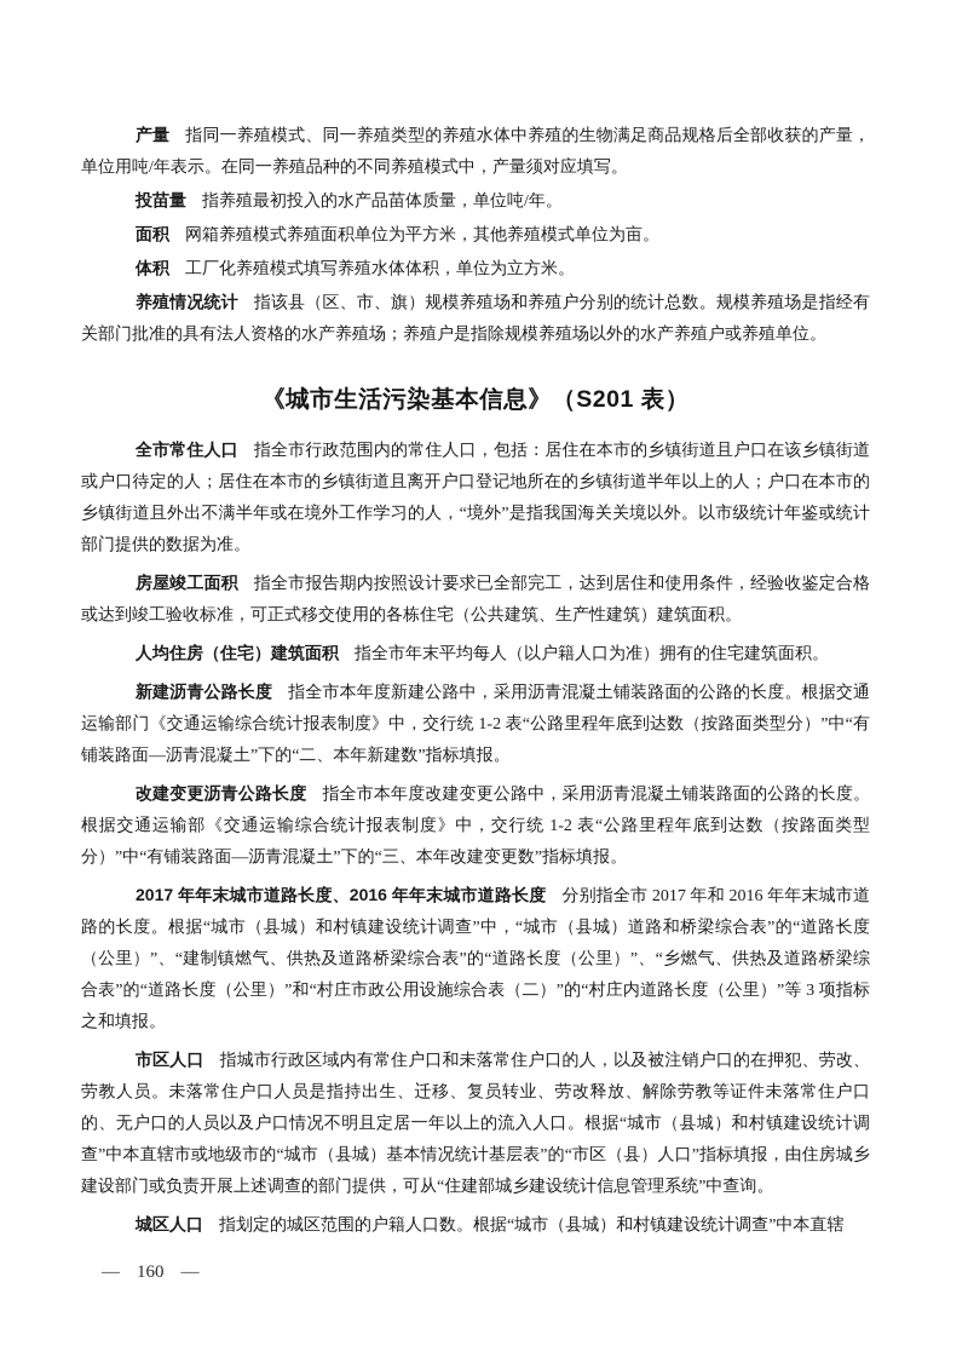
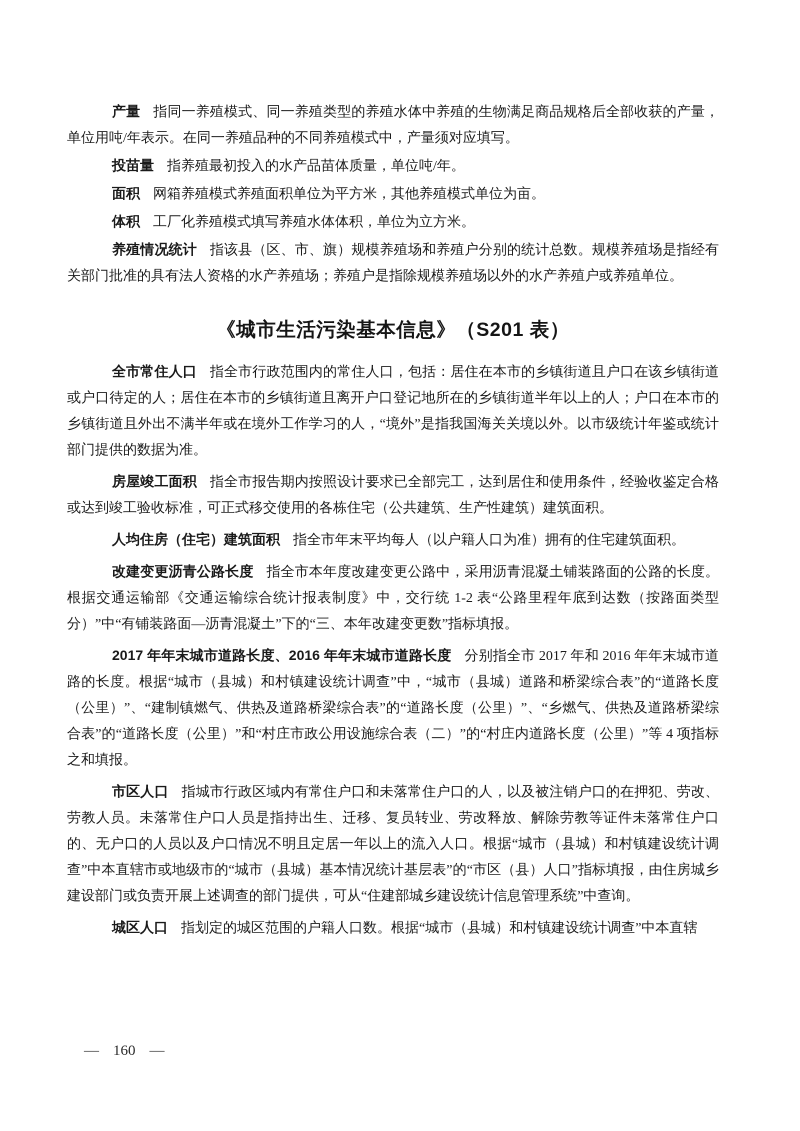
  产量 指同一养殖模式、同一养殖类型的养殖水体中养殖的生物满足商品规格后全部收获的产量，单位用吨/年表示。在同一养殖品种的不同养殖模式中，产量须对应填写。
  投苗量 指养殖最初投入的水产品苗体质量，单位吨/年。
  面积 网箱养殖模式养殖面积单位为平方米，其他养殖模式单位为亩。
  体积 工厂化养殖模式填写养殖水体体积，单位为立方米。
  养殖情况统计 指该县（区、市、旗）规模养殖场和养殖户分别的统计总数。规模养殖场是指经有关部门批准的具有法人资格的水产养殖场；养殖户是指除规模养殖场以外的水产养殖户或养殖单位。
  《城市生活污染基本信息》（S201 表）
  全市常住人口 指全市行政范围内的常住人口，包括：居住在本市的乡镇街道且户口在该乡镇街道或户口待定的人；居住在本市的乡镇街道且离开户口登记地所在的乡镇街道半年以上的人；户口在本市的乡镇街道且外出不满半年或在境外工作学习的人，“境外”是指我国海关关境以外。以市级统计年鉴或统计部门提供的数据为准。
  房屋竣工面积 指全市报告期内按照设计要求已全部完工，达到居住和使用条件，经验收鉴定合格或达到竣工验收标准，可正式移交使用的各栋住宅（公共建筑、生产性建筑）建筑面积。
  人均住房（住宅）建筑面积 指全市年末平均每人（以户籍人口为准）拥有的住宅建筑面积。
- 新建沥青公路长度 指全市本年度新建公路中，采用沥青混凝土铺装路面的公路的长度。根据交通运输部门《交通运输综合统计报表制度》中，交行统 1-2 表“公路里程年底到达数（按路面类型分）”中“有铺装路面—沥青混凝土”下的“二、本年新建数”指标填报。
  改建变更沥青公路长度 指全市本年度改建变更公路中，采用沥青混凝土铺装路面的公路的长度。根据交通运输部《交通运输综合统计报表制度》中，交行统 1-2 表“公路里程年底到达数（按路面类型分）”中“有铺装路面—沥青混凝土”下的“三、本年改建变更数”指标填报。
- 2017 年年末城市道路长度、2016 年年末城市道路长度 分别指全市 2017 年和 2016 年年末城市道路的长度。根据“城市（县城）和村镇建设统计调查”中，“城市（县城）道路和桥梁综合表”的“道路长度（公里）”、“建制镇燃气、供热及道路桥梁综合表”的“道路长度（公里）”、“乡燃气、供热及道路桥梁综合表”的“道路长度（公里）”和“村庄市政公用设施综合表（二）”的“村庄内道路长度（公里）”等 3 项指标之和填报。
+ 2017 年年末城市道路长度、2016 年年末城市道路长度 分别指全市 2017 年和 2016 年年末城市道路的长度。根据“城市（县城）和村镇建设统计调查”中，“城市（县城）道路和桥梁综合表”的“道路长度（公里）”、“建制镇燃气、供热及道路桥梁综合表”的“道路长度（公里）”、“乡燃气、供热及道路桥梁综合表”的“道路长度（公里）”和“村庄市政公用设施综合表（二）”的“村庄内道路长度（公里）”等 4 项指标之和填报。
  市区人口 指城市行政区域内有常住户口和未落常住户口的人，以及被注销户口的在押犯、劳改、劳教人员。未落常住户口人员是指持出生、迁移、复员转业、劳改释放、解除劳教等证件未落常住户口的、无户口的人员以及户口情况不明且定居一年以上的流入人口。根据“城市（县城）和村镇建设统计调查”中本直辖市或地级市的“城市（县城）基本情况统计基层表”的“市区（县）人口”指标填报，由住房城乡建设部门或负责开展上述调查的部门提供，可从“住建部城乡建设统计信息管理系统”中查询。
  城区人口 指划定的城区范围的户籍人口数。根据“城市（县城）和村镇建设统计调查”中本直辖
  — 160 —
